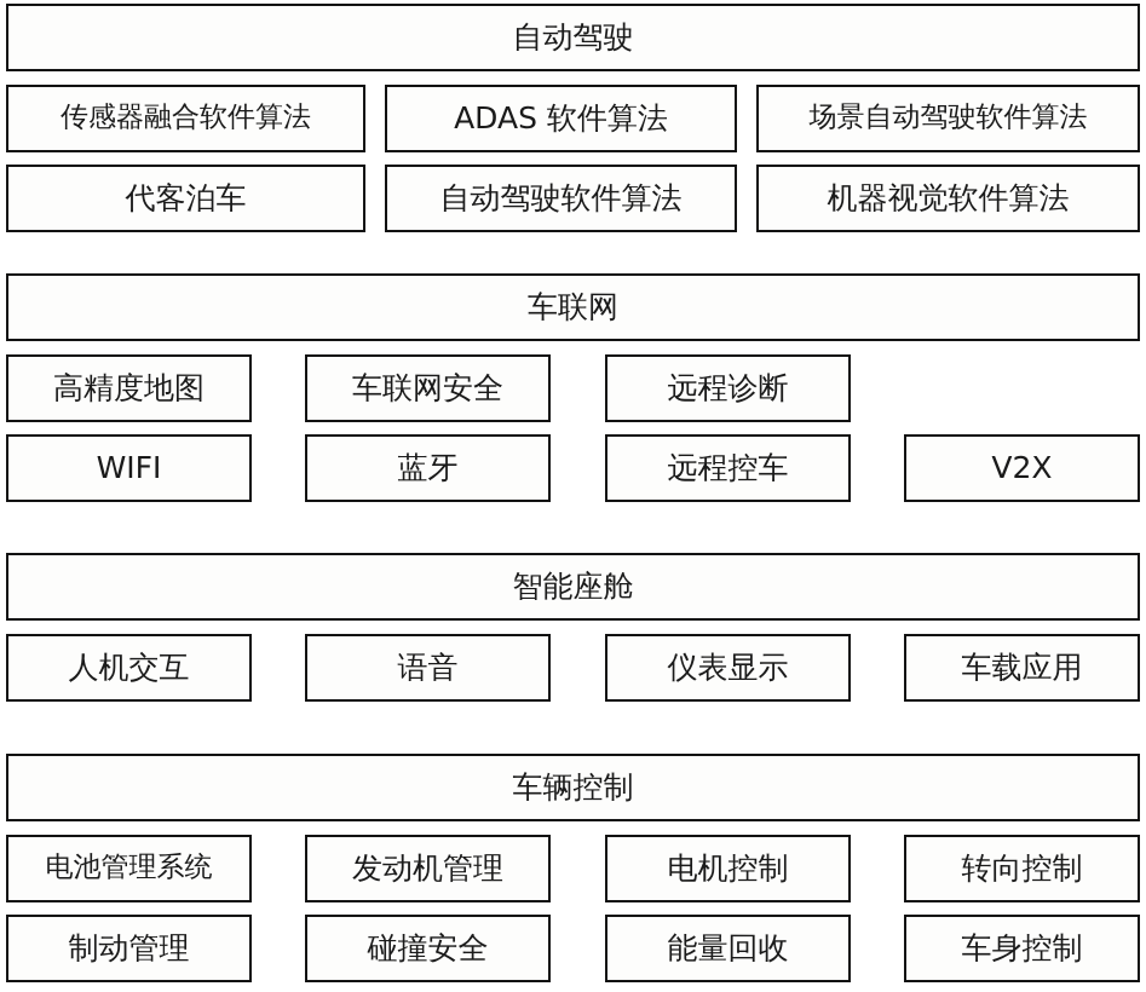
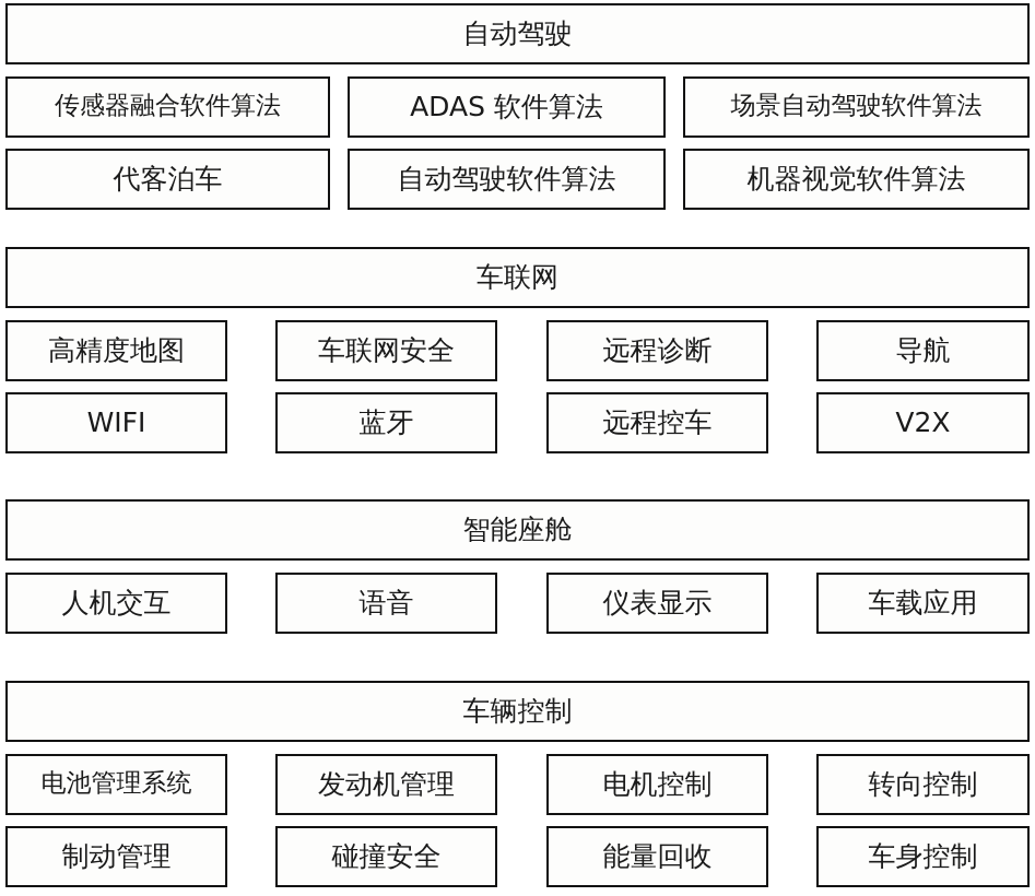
  自动驾驶
  传感器融合软件算法
  ADAS 软件算法
  场景自动驾驶软件算法
  代客泊车
  自动驾驶软件算法
  机器视觉软件算法
  车联网
  高精度地图
  车联网安全
  远程诊断
+ 导航
  WIFI
  蓝牙
  远程控车
  V2X
  智能座舱
  人机交互
  语音
  仪表显示
  车载应用
  车辆控制
  电池管理系统
  发动机管理
  电机控制
  转向控制
  制动管理
  碰撞安全
  能量回收
  车身控制
